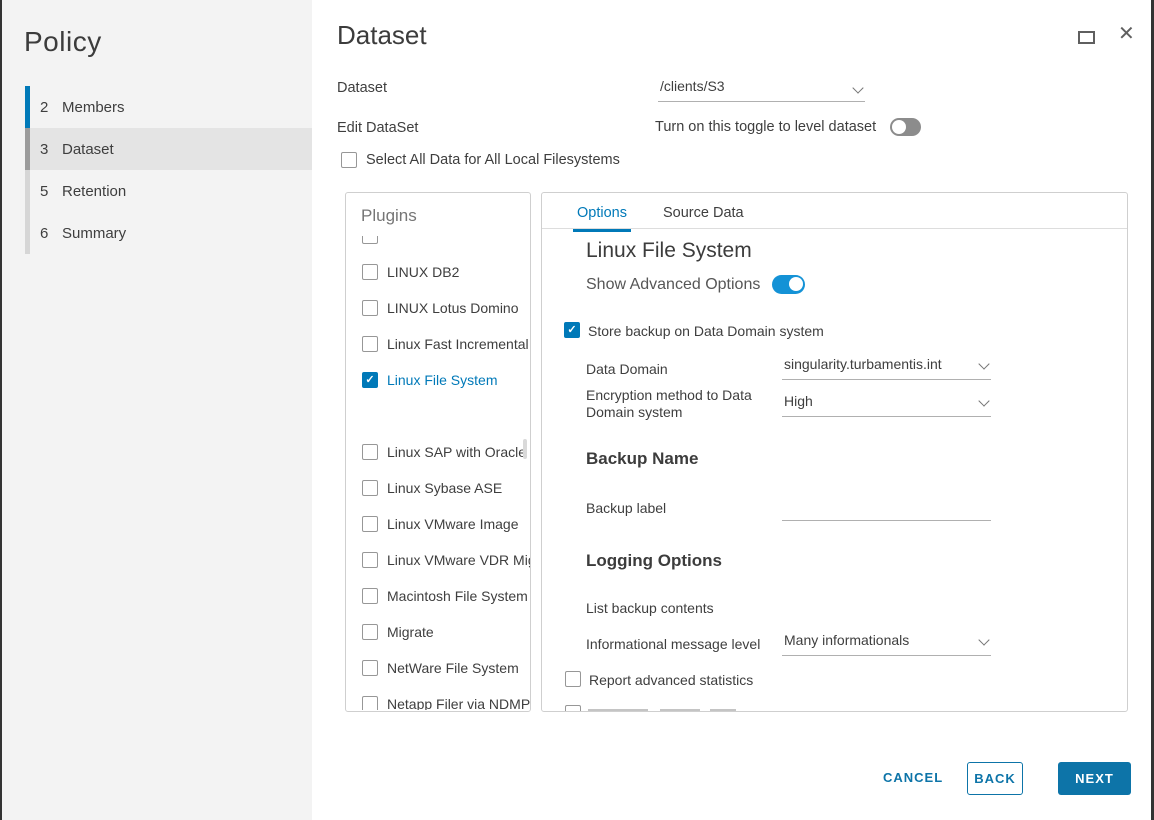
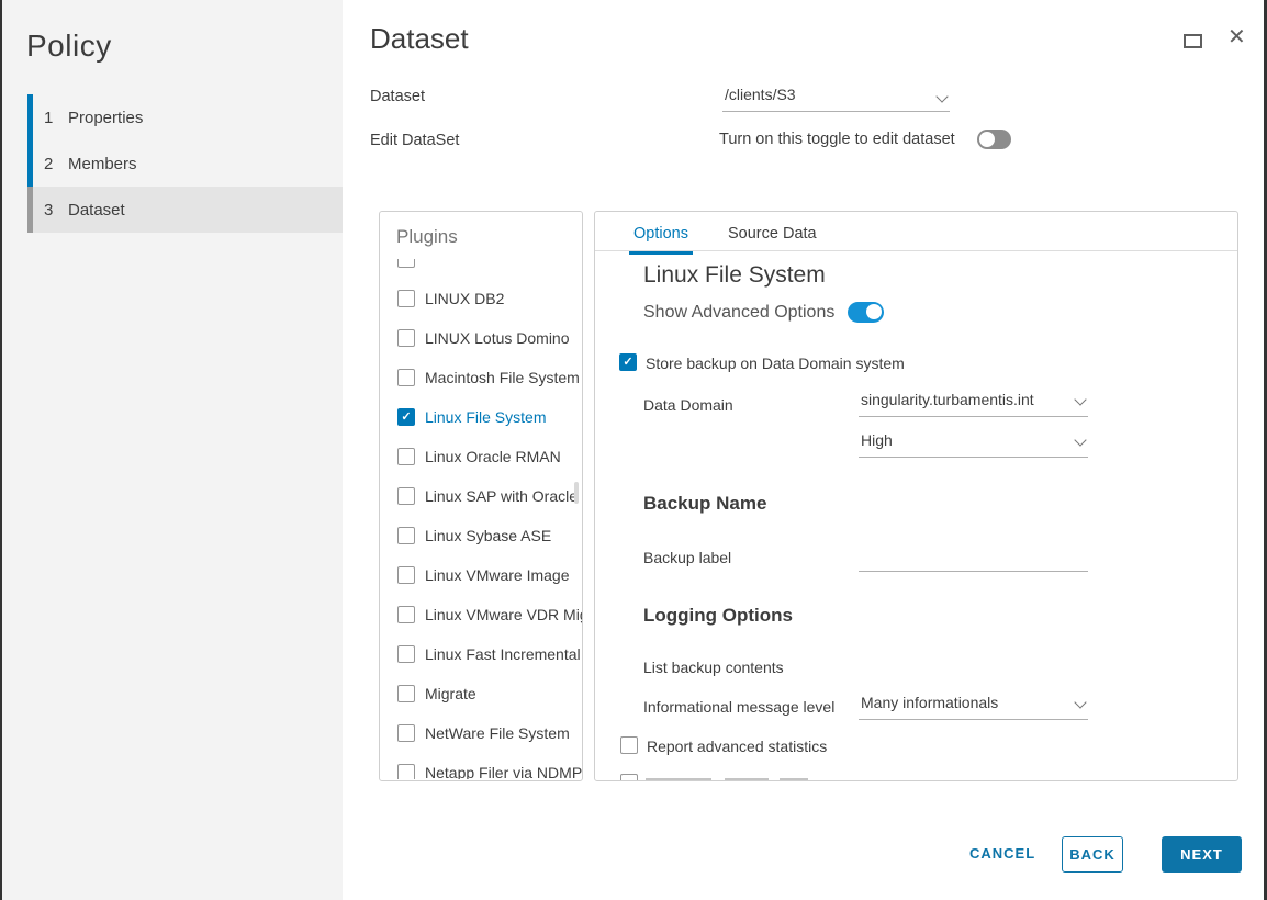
  Policy
+ 1
+ Properties
  2
  Members
  3
  Dataset
- 5
- Retention
- 6
- Summary
  Dataset
  ✕
  Dataset
  /clients/S3
  Edit DataSet
- Turn on this toggle to level dataset
+ Turn on this toggle to edit dataset
- Select All Data for All Local Filesystems
  Plugins
  LINUX DB2
  LINUX Lotus Domino
- Linux Fast Incremental
+ Macintosh File System
  Linux File System
+ Linux Oracle RMAN
  Linux SAP with Oracl
  Linux Sybase ASE
  Linux VMware Image
  Linux VMware VDR Mi
- Macintosh File System
+ Linux Fast Incremental
  Migrate
  NetWare File System
  Netapp Filer via NDMP
  Options
  Source Data
  Linux File System
  Show Advanced Options
  Store backup on Data Domain system
  Data Domain
  singularity.turbamentis.int
- Encryption method to Data Domain system
  High
  Backup Name
  Backup label
  Logging Options
  List backup contents
  Informational message level
  Many informationals
  Report advanced statistics
  CANCEL
  BACK
  NEXT
